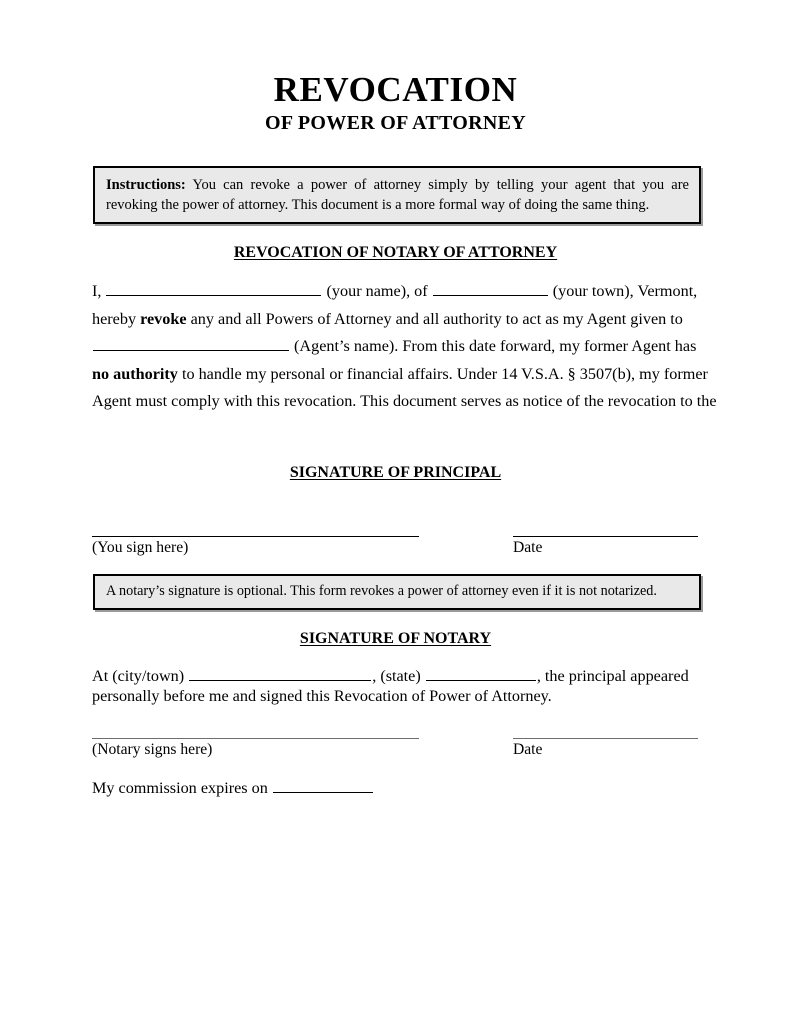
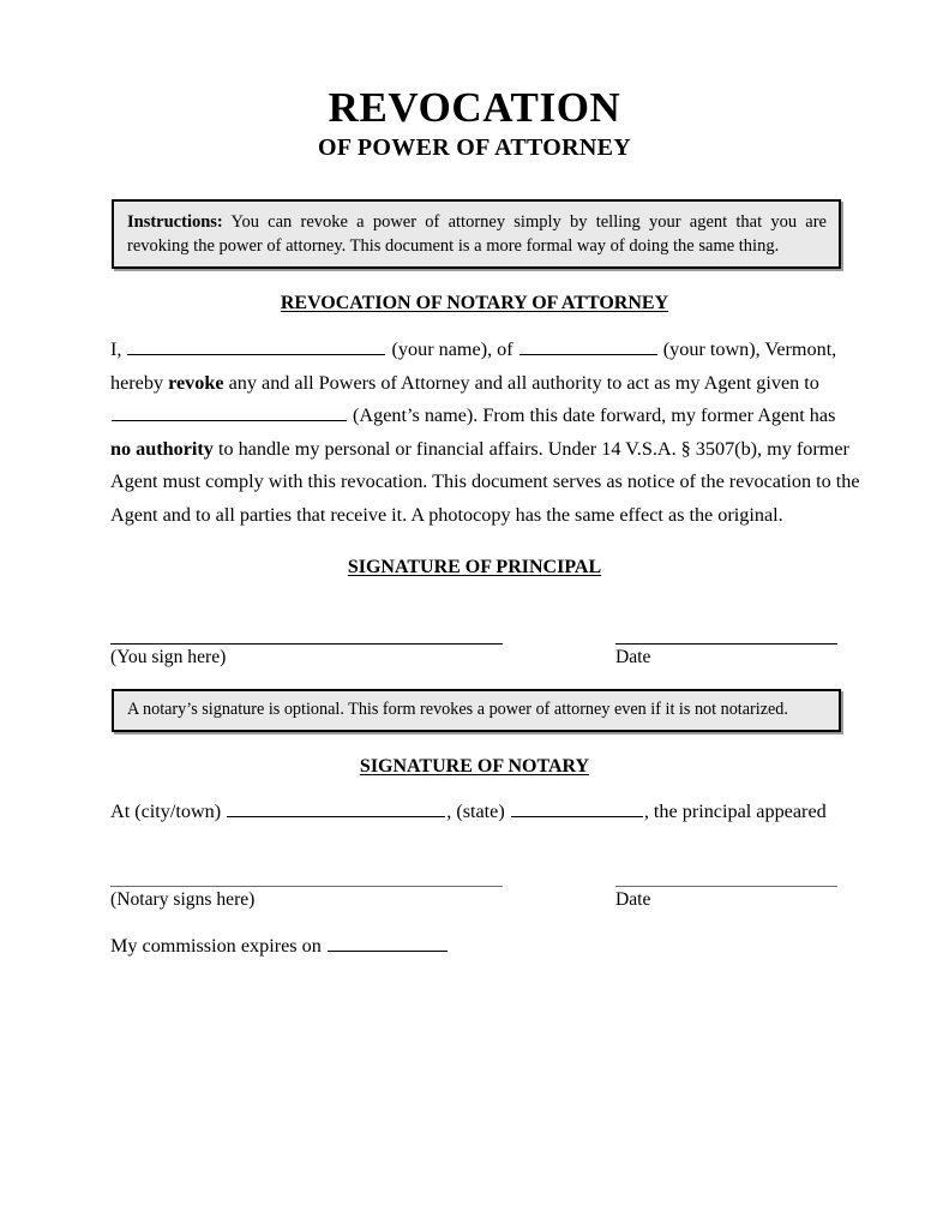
  REVOCATION
  OF POWER OF ATTORNEY
  Instructions: You can revoke a power of attorney simply by telling your agent that you are revoking the power of attorney. This document is a more formal way of doing the same thing.
  REVOCATION OF NOTARY OF ATTORNEY
  I, (your name), of (your town), Vermont,
  hereby revoke any and all Powers of Attorney and all authority to act as my Agent given to
  (Agent’s name). From this date forward, my former Agent has
  no authority to handle my personal or financial affairs. Under 14 V.S.A. § 3507(b), my former
  Agent must comply with this revocation. This document serves as notice of the revocation to the
+ Agent and to all parties that receive it. A photocopy has the same effect as the original.
  SIGNATURE OF PRINCIPAL
  (You sign here)
  Date
  A notary’s signature is optional. This form revokes a power of attorney even if it is not notarized.
  SIGNATURE OF NOTARY
  At (city/town) , (state) , the principal appeared
- personally before me and signed this Revocation of Power of Attorney.
  (Notary signs here)
  Date
  My commission expires on
